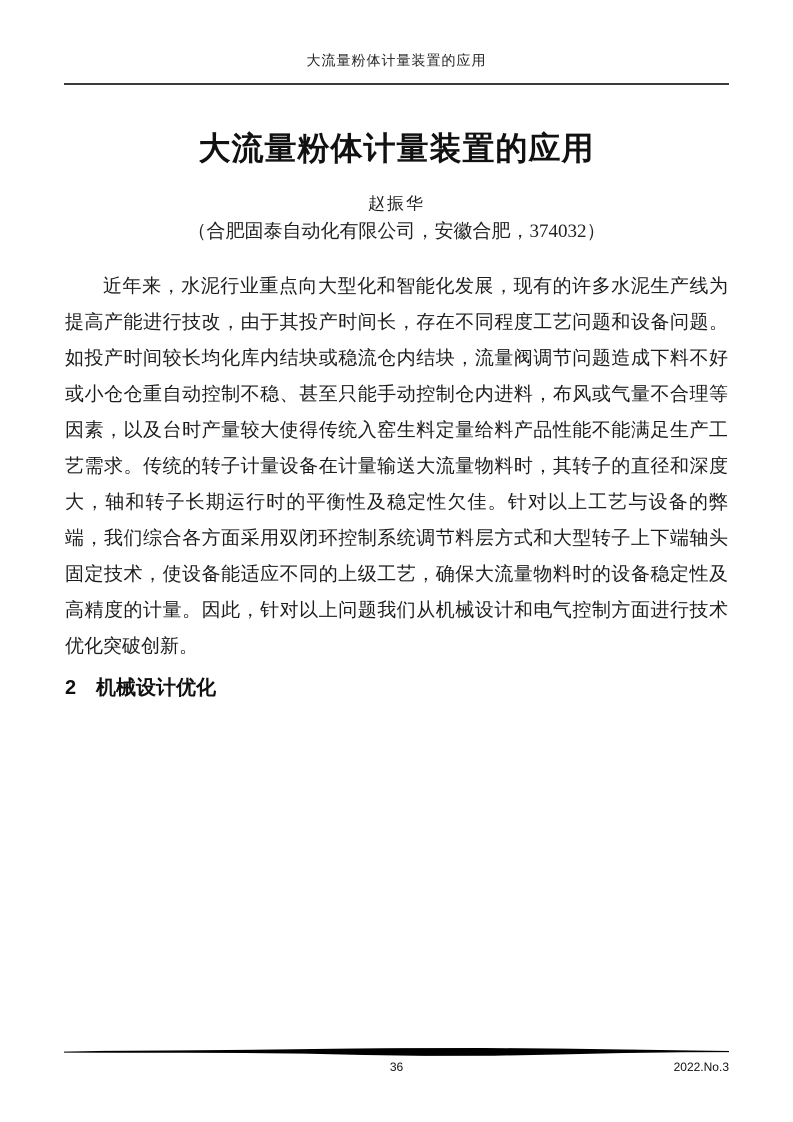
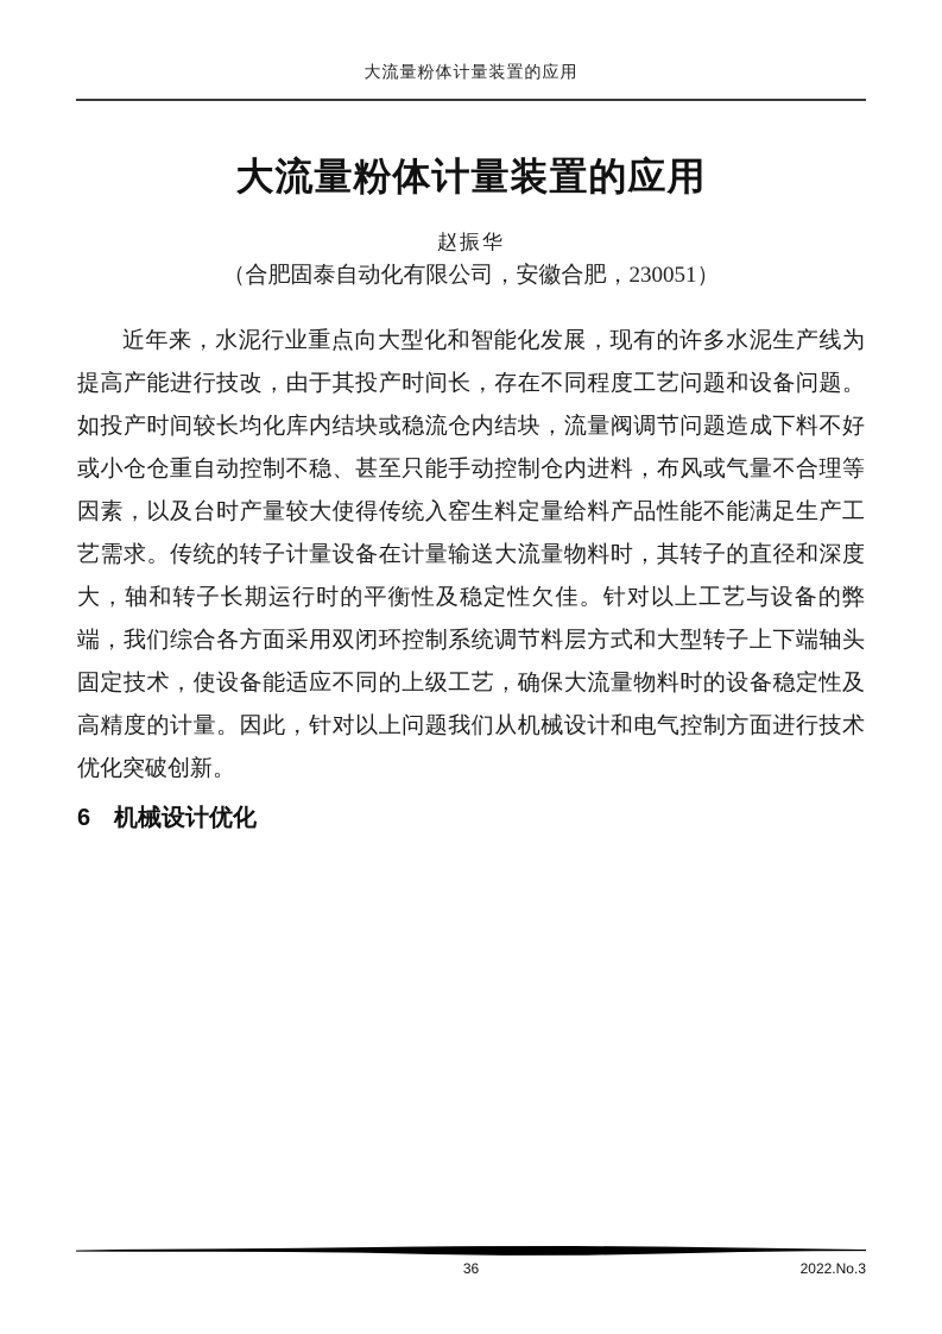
  大流量粉体计量装置的应用
  大流量粉体计量装置的应用
  赵振华
- （合肥固泰自动化有限公司，安徽合肥，374032）
+ （合肥固泰自动化有限公司，安徽合肥，230051）
  近年来，水泥行业重点向大型化和智能化发展，现有的许多水泥生产线为提高产能进行技改，由于其投产时间长，存在不同程度工艺问题和设备问题。如投产时间较长均化库内结块或稳流仓内结块，流量阀调节问题造成下料不好或小仓仓重自动控制不稳、甚至只能手动控制仓内进料，布风或气量不合理等因素，以及台时产量较大使得传统入窑生料定量给料产品性能不能满足生产工艺需求。传统的转子计量设备在计量输送大流量物料时，其转子的直径和深度大，轴和转子长期运行时的平衡性及稳定性欠佳。针对以上工艺与设备的弊端，我们综合各方面采用双闭环控制系统调节料层方式和大型转子上下端轴头固定技术，使设备能适应不同的上级工艺，确保大流量物料时的设备稳定性及高精度的计量。因此，针对以上问题我们从机械设计和电气控制方面进行技术优化突破创新。
- 2 机械设计优化
+ 6 机械设计优化
  36
  2022.No.3
